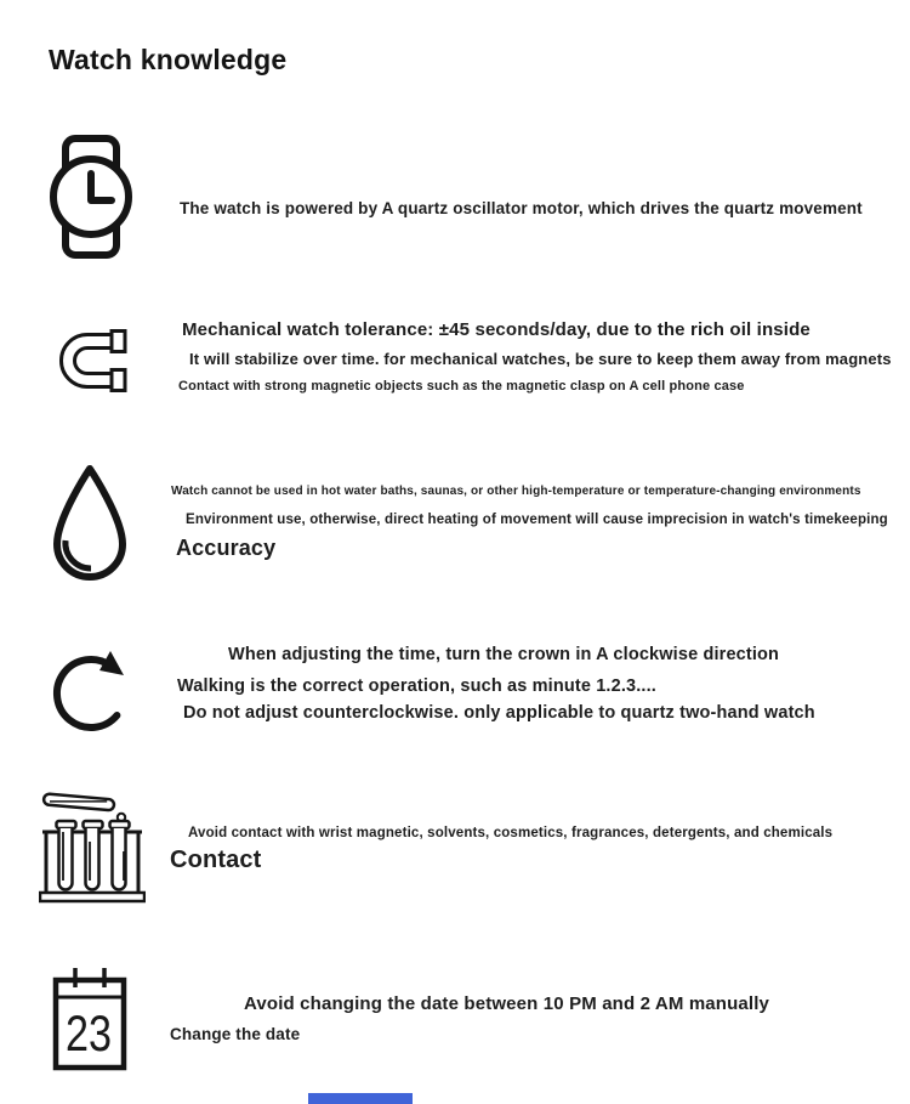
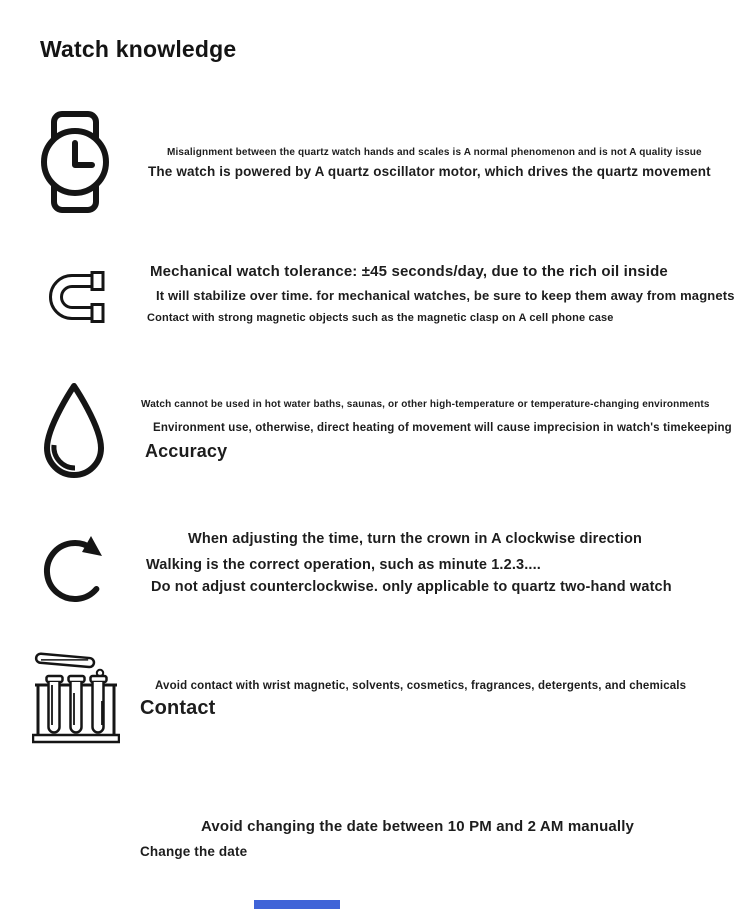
  Watch knowledge
+ Misalignment between the quartz watch hands and scales is A normal phenomenon and is not A quality issue
  The watch is powered by A quartz oscillator motor, which drives the quartz movement
  Mechanical watch tolerance: ±45 seconds/day, due to the rich oil inside
  It will stabilize over time. for mechanical watches, be sure to keep them away from magnets
  Contact with strong magnetic objects such as the magnetic clasp on A cell phone case
  Watch cannot be used in hot water baths, saunas, or other high-temperature or temperature-changing environments
  Environment use, otherwise, direct heating of movement will cause imprecision in watch's timekeeping
  Accuracy
  When adjusting the time, turn the crown in A clockwise direction
  Walking is the correct operation, such as minute 1.2.3....
  Do not adjust counterclockwise. only applicable to quartz two-hand watch
  Avoid contact with wrist magnetic, solvents, cosmetics, fragrances, detergents, and chemicals
  Contact
- 23
  Avoid changing the date between 10 PM and 2 AM manually
  Change the date
